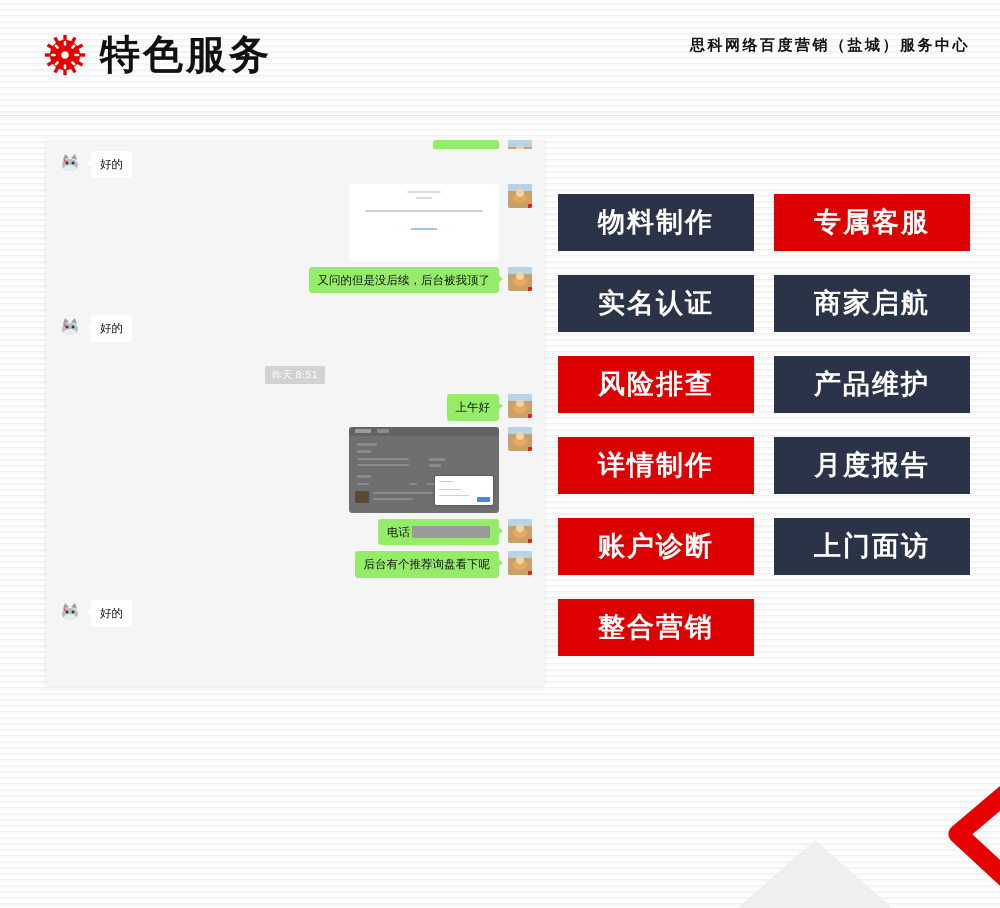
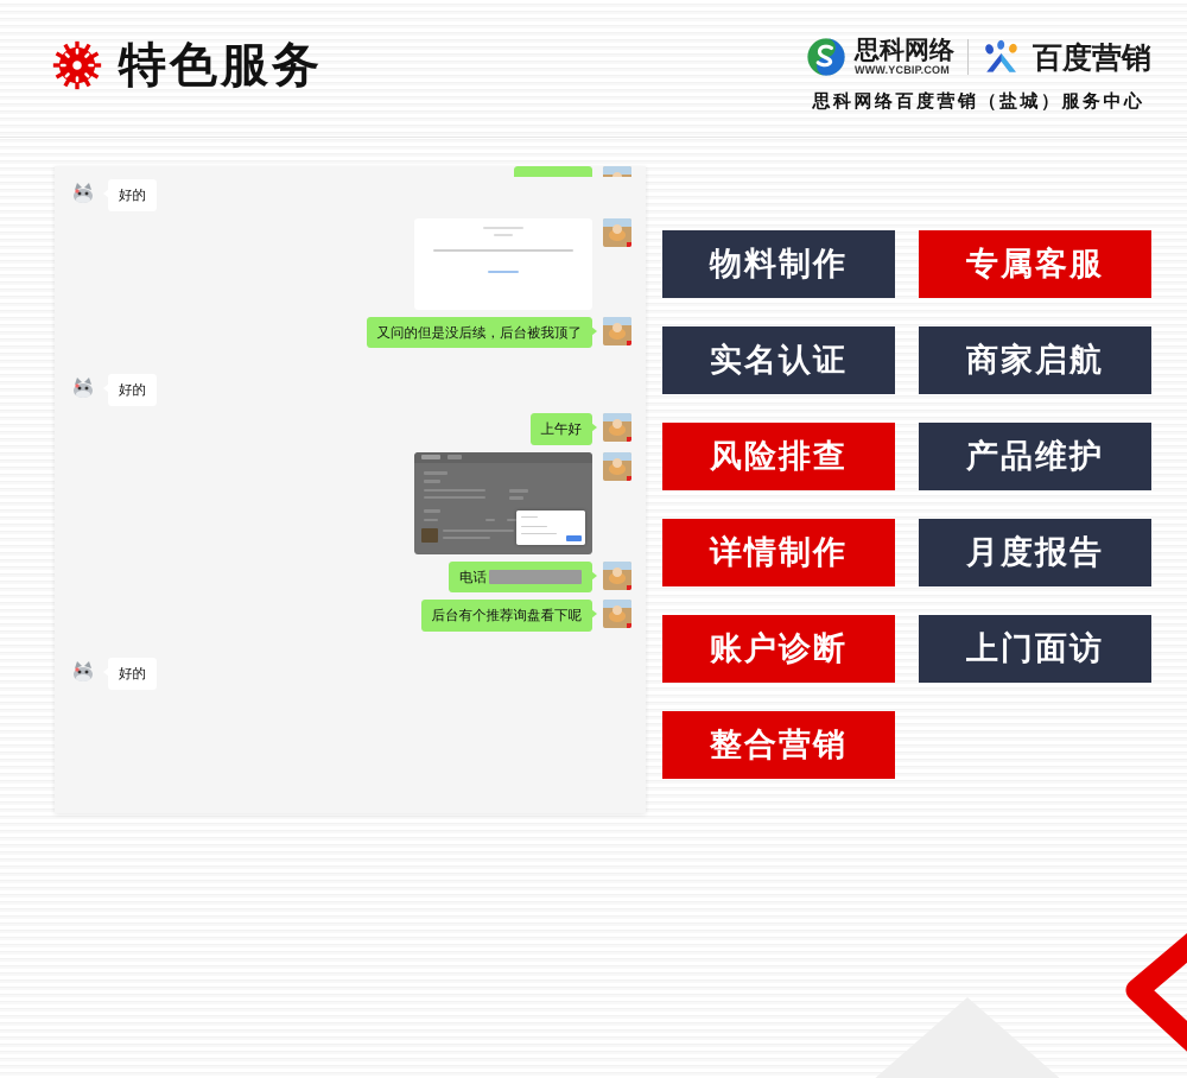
  特色服务
+ 思科网络
+ WWW.YCBIP.COM
+ 百度营销
  思科网络百度营销（盐城）服务中心
  好的
  又问的但是没后续，后台被我顶了
  好的
- 昨天 8:51
  上午好
  电话
  后台有个推荐询盘看下呢
  好的
  物料制作
  专属客服
  实名认证
  商家启航
  风险排查
  产品维护
  详情制作
  月度报告
  账户诊断
  上门面访
  整合营销
